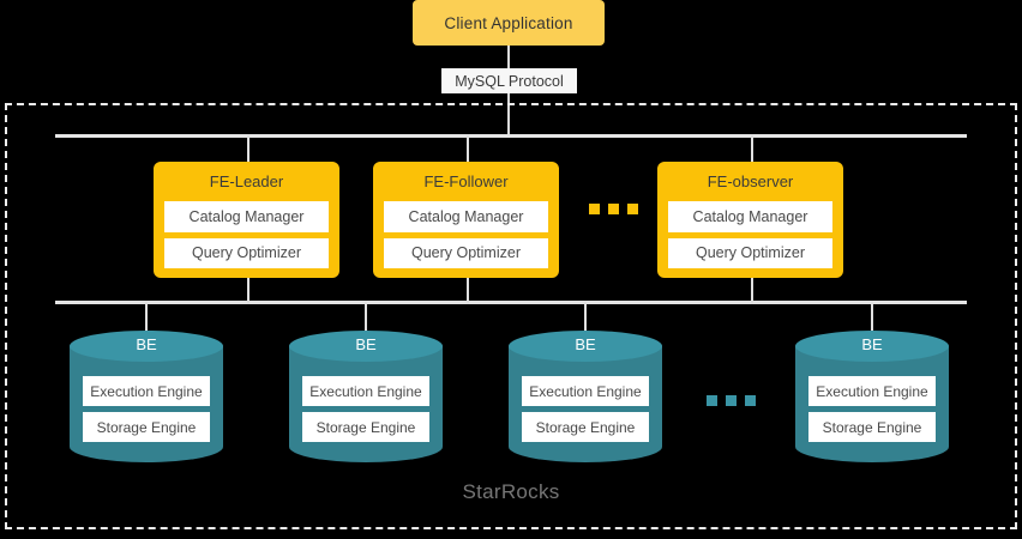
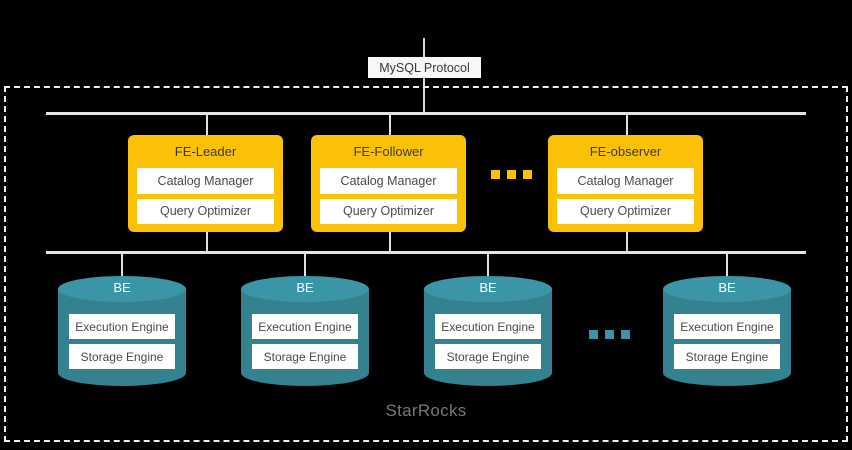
- Client Application
  MySQL Protocol
  FE-Leader
  Catalog Manager
  Query Optimizer
  FE-Follower
  Catalog Manager
  Query Optimizer
  FE-observer
  Catalog Manager
  Query Optimizer
  BE
  Execution Engine
  Storage Engine
  BE
  Execution Engine
  Storage Engine
  BE
  Execution Engine
  Storage Engine
  BE
  Execution Engine
  Storage Engine
  StarRocks
